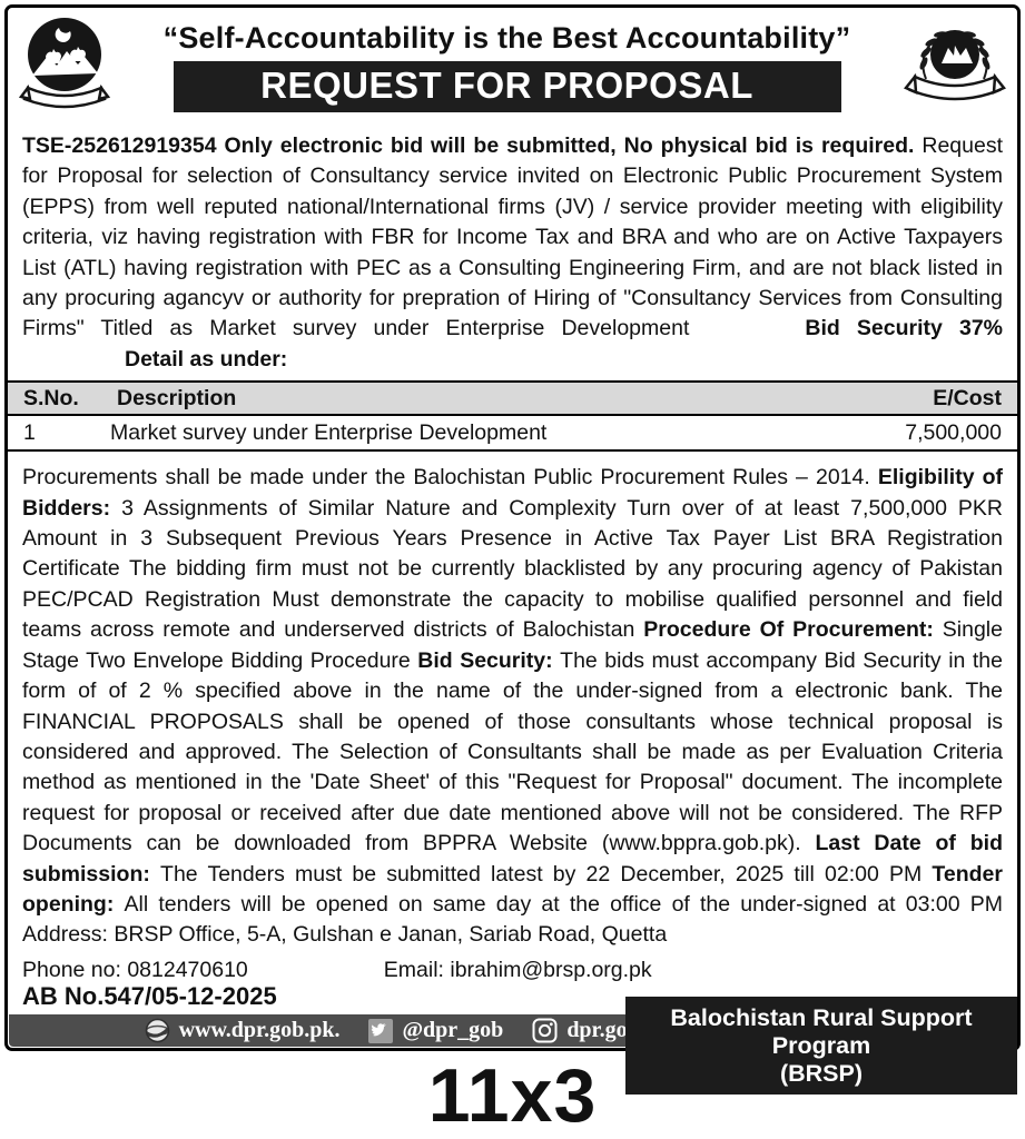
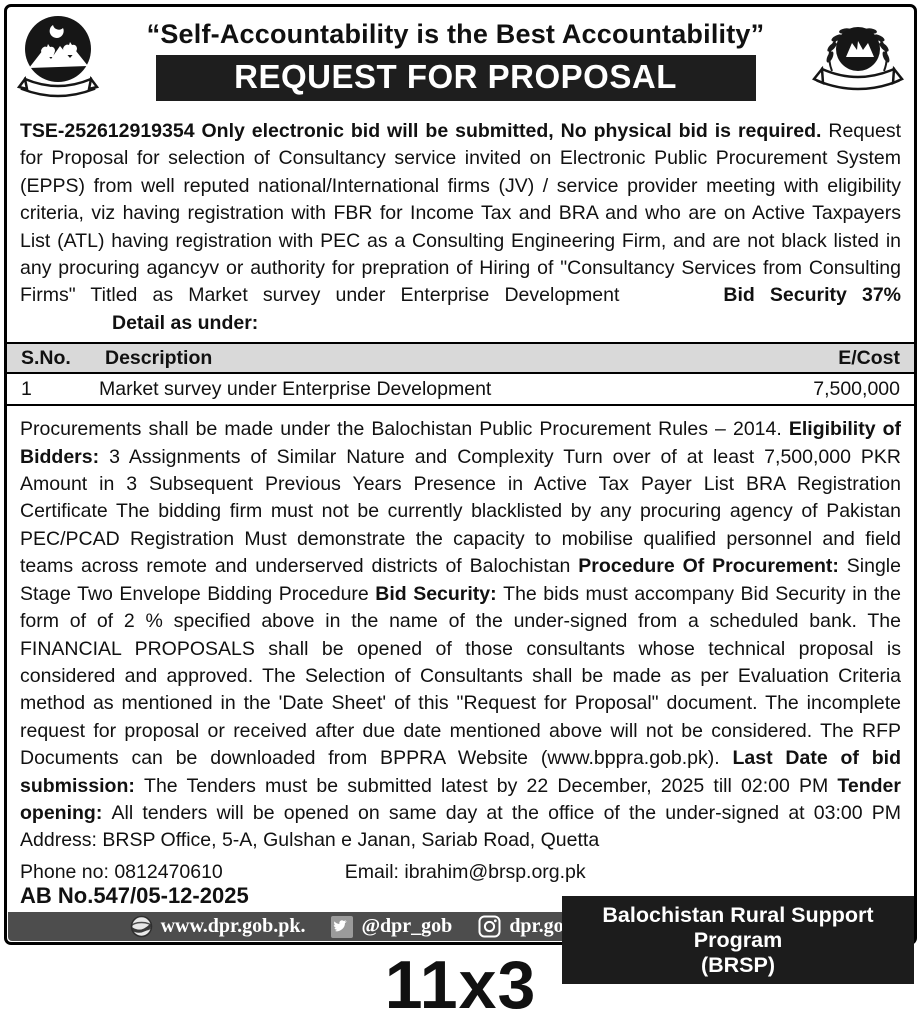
  “Self-Accountability is the Best Accountability”
  REQUEST FOR PROPOSAL
  TSE-252612919354 Only electronic bid will be submitted, No physical bid is required. Request for Proposal for selection of Consultancy service invited on Electronic Public Procurement System (EPPS) from well reputed national/International firms (JV) / service provider meeting with eligibility criteria, viz having registration with FBR for Income Tax and BRA and who are on Active Taxpayers List (ATL) having registration with PEC as a Consulting Engineering Firm, and are not black listed in any procuring agancyv or authority for prepration of Hiring of "Consultancy Services from Consulting Firms" Titled as Market survey under Enterprise Development Bid Security 37%Detail as under:
  S.No.
  Description
  E/Cost
  1
  Market survey under Enterprise Development
  7,500,000
- Procurements shall be made under the Balochistan Public Procurement Rules – 2014. Eligibility of Bidders: 3 Assignments of Similar Nature and Complexity Turn over of at least 7,500,000 PKR Amount in 3 Subsequent Previous Years Presence in Active Tax Payer List BRA Registration Certificate The bidding firm must not be currently blacklisted by any procuring agency of Pakistan PEC/PCAD Registration Must demonstrate the capacity to mobilise qualified personnel and field teams across remote and underserved districts of Balochistan Procedure Of Procurement: Single Stage Two Envelope Bidding Procedure Bid Security: The bids must accompany Bid Security in the form of of 2 % specified above in the name of the under-signed from a electronic bank. The FINANCIAL PROPOSALS shall be opened of those consultants whose technical proposal is considered and approved. The Selection of Consultants shall be made as per Evaluation Criteria method as mentioned in the 'Date Sheet' of this "Request for Proposal" document. The incomplete request for proposal or received after due date mentioned above will not be considered. The RFP Documents can be downloaded from BPPRA Website (www.bppra.gob.pk). Last Date of bid submission: The Tenders must be submitted latest by 22 December, 2025 till 02:00 PM Tender opening: All tenders will be opened on same day at the office of the under-signed at 03:00 PM Address: BRSP Office, 5-A, Gulshan e Janan, Sariab Road, Quetta
+ Procurements shall be made under the Balochistan Public Procurement Rules – 2014. Eligibility of Bidders: 3 Assignments of Similar Nature and Complexity Turn over of at least 7,500,000 PKR Amount in 3 Subsequent Previous Years Presence in Active Tax Payer List BRA Registration Certificate The bidding firm must not be currently blacklisted by any procuring agency of Pakistan PEC/PCAD Registration Must demonstrate the capacity to mobilise qualified personnel and field teams across remote and underserved districts of Balochistan Procedure Of Procurement: Single Stage Two Envelope Bidding Procedure Bid Security: The bids must accompany Bid Security in the form of of 2 % specified above in the name of the under-signed from a scheduled bank. The FINANCIAL PROPOSALS shall be opened of those consultants whose technical proposal is considered and approved. The Selection of Consultants shall be made as per Evaluation Criteria method as mentioned in the 'Date Sheet' of this "Request for Proposal" document. The incomplete request for proposal or received after due date mentioned above will not be considered. The RFP Documents can be downloaded from BPPRA Website (www.bppra.gob.pk). Last Date of bid submission: The Tenders must be submitted latest by 22 December, 2025 till 02:00 PM Tender opening: All tenders will be opened on same day at the office of the under-signed at 03:00 PM Address: BRSP Office, 5-A, Gulshan e Janan, Sariab Road, Quetta
  Phone no: 0812470610 Email: ibrahim@brsp.org.pk
  Balochistan Rural Support Program
  (BRSP)
  AB No.547/05-12-2025
  www.dpr.gob.pk.
  @dpr_gob
  dpr.go
  11x3
